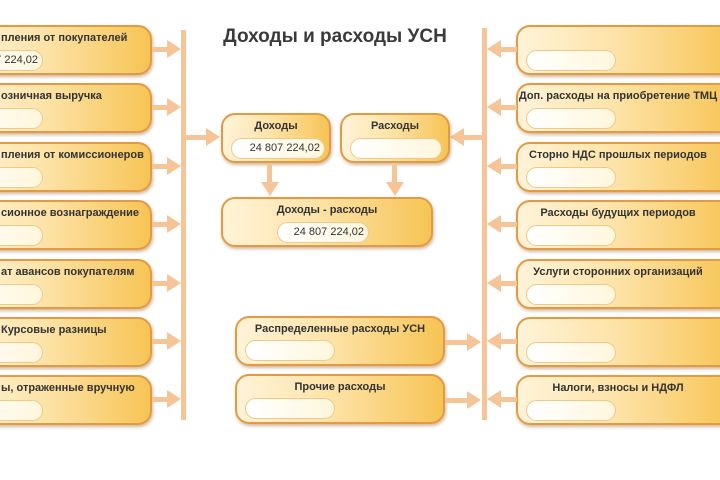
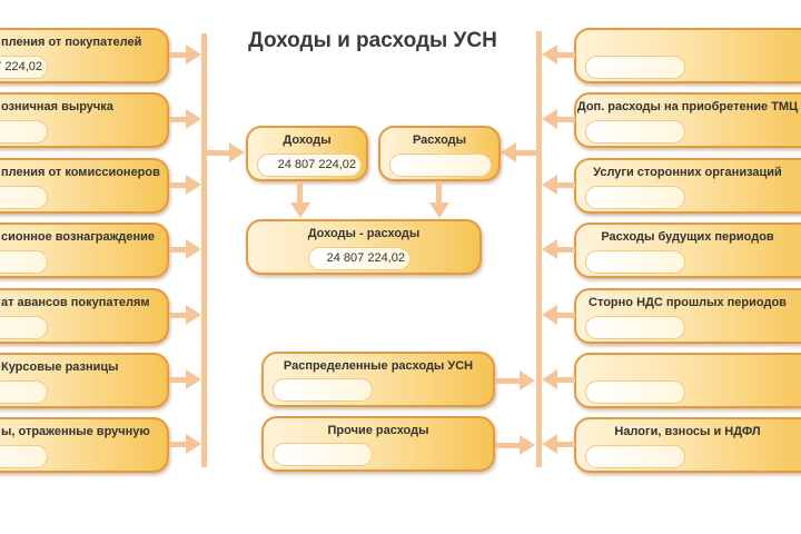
  Доходы и расходы УСН
  пления от покупателей
  озничная выручка
  пления от комиссионеров
  сионное вознаграждение
  ат авансов покупателям
  Курсовые разницы
  ы, отраженные вручную
  Доп. расходы на приобретение ТМЦ
- Сторно НДС прошлых периодов
+ Услуги сторонних организаций
  Расходы будущих периодов
- Услуги сторонних организаций
+ Сторно НДС прошлых периодов
  Налоги, взносы и НДФЛ
  Доходы
  24 807 224,02
  Расходы
  Доходы - расходы
  24 807 224,02
  Распределенные расходы УСН
  Прочие расходы
